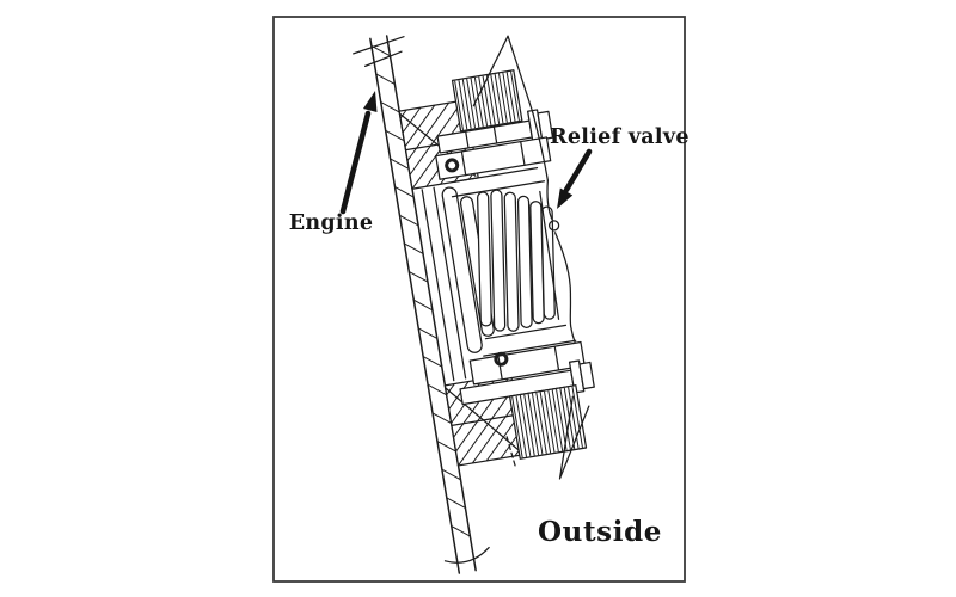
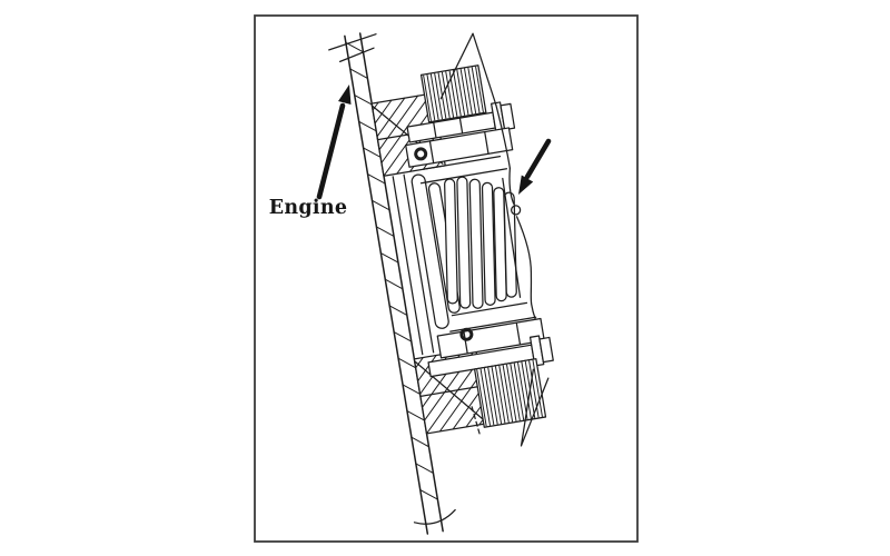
  Engine
- Relief valve
- Outside
